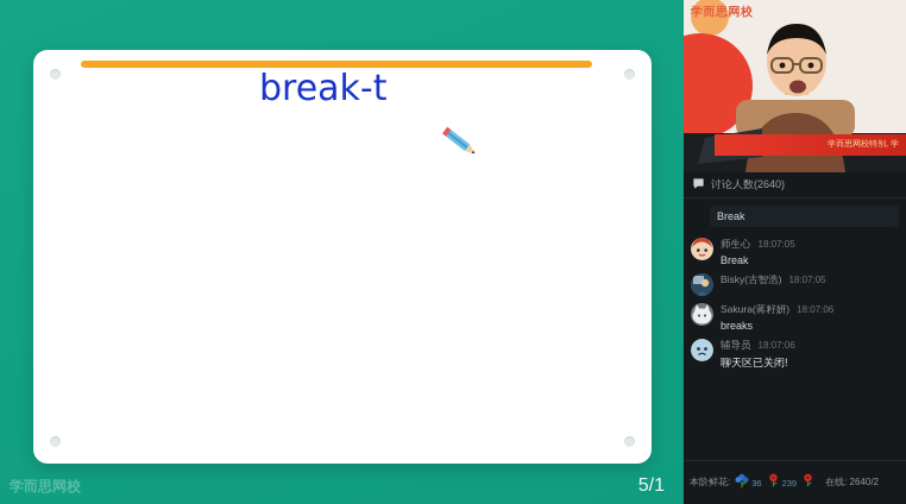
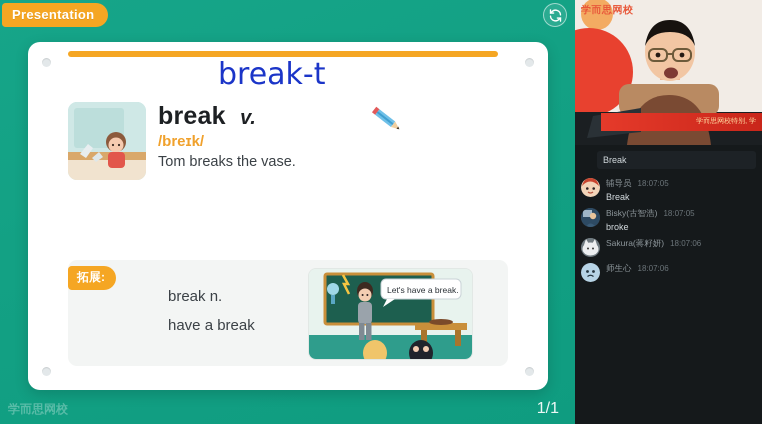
+ Presentation
+ break v.
+ /breɪk/
+ Tom breaks the vase.
  break-t
+ 拓展:
+ break n.
+ have a break
+ Let's have a break.
- 5/1
+ 1/1
  学而思网校
  学而思网校
- 讨论人数(2640)
  Break
- 师生心
+ 辅导员
  18:07:05
  Break
  Bisky(古智浩)
  18:07:05
+ broke
  Sakura(蒋籽妍)
  18:07:06
- breaks
- 辅导员
+ 师生心
  18:07:06
- 聊天区已关闭!
- 本阶鲜花:
- 36
- 239
- 在线: 2640/2
